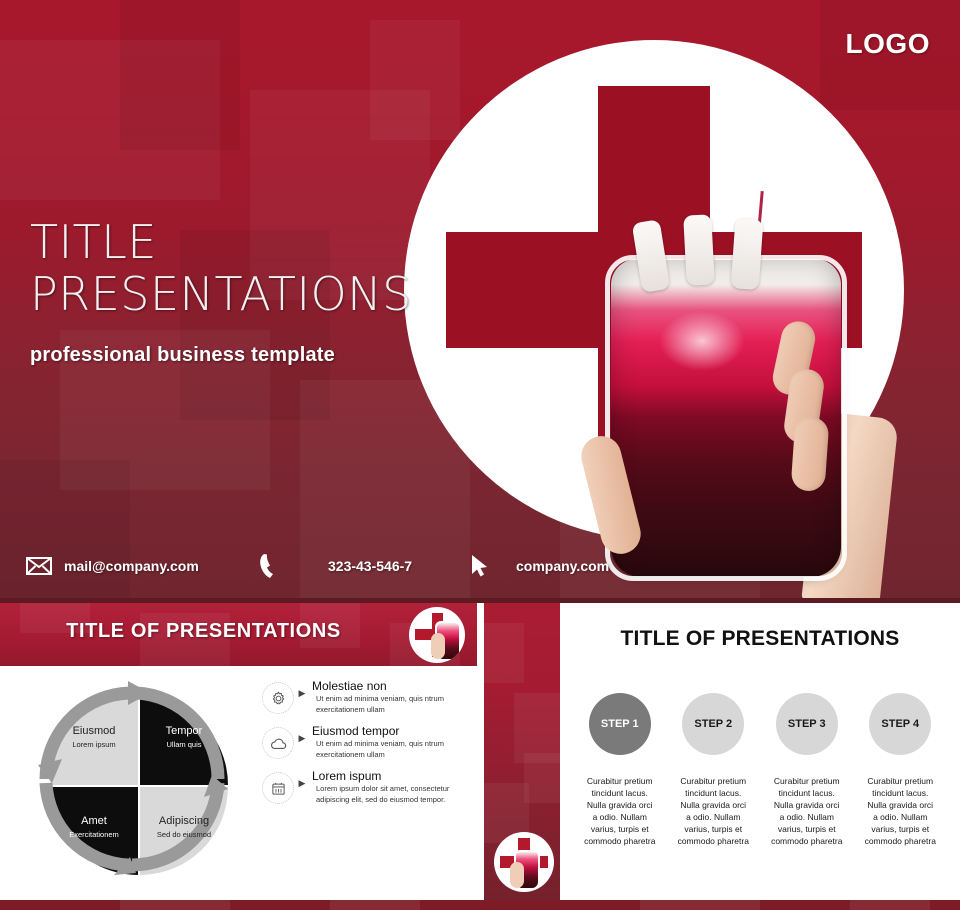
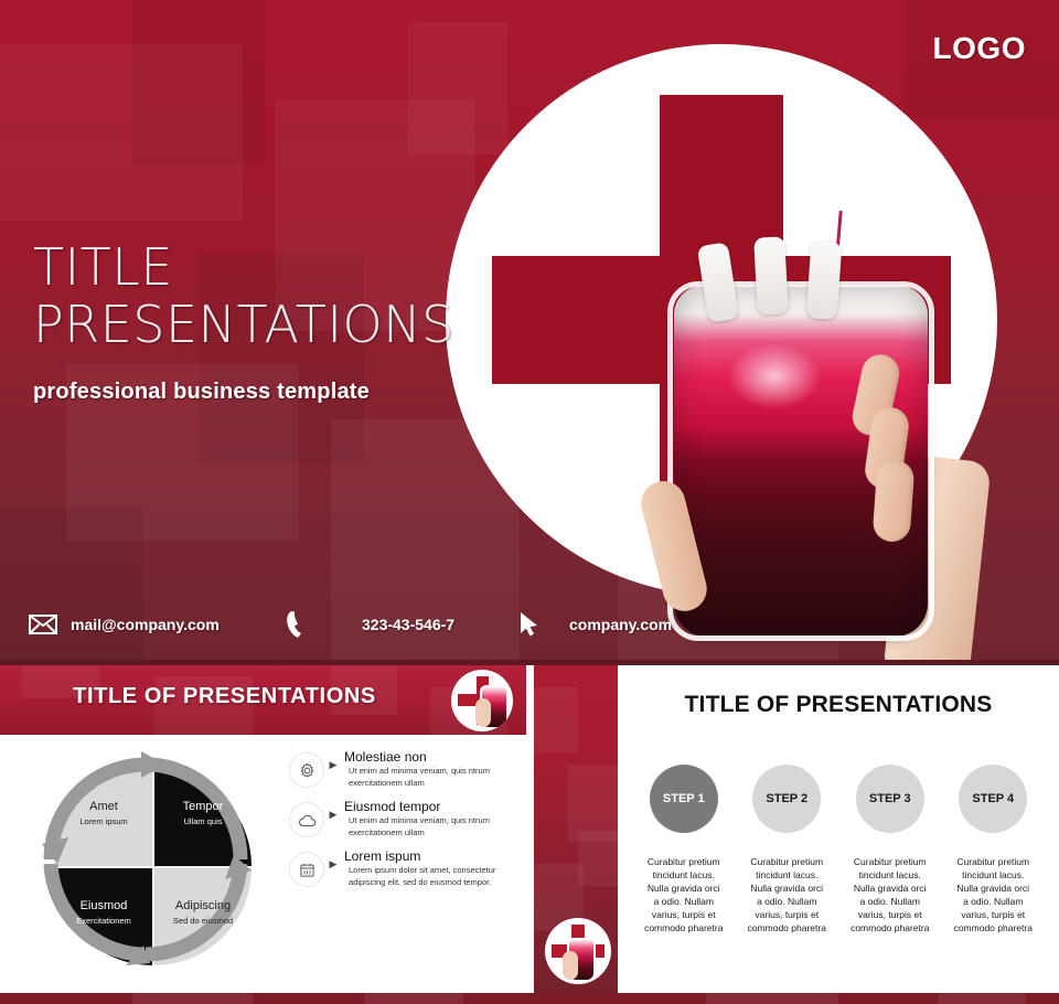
  LOGO
  TITLE
  PRESENTATIONS
  professional business template
  mail@company.com
  323-43-546-7
  company.com
  TITLE OF PRESENTATIONS
- Eiusmod
+ Amet
  Lorem ipsum
  Tempor
  Ullam quis
- Amet
+ Eiusmod
  Exercitationem
  Adipiscing
  Sed do eiusmod
  ▶
  Molestiae non
  Ut enim ad minima veniam, quis ntrum exercitationem ullam
  ▶
  Eiusmod tempor
  Ut enim ad minima veniam, quis ntrum exercitationem ullam
  ▶
  Lorem ispum
  Lorem ipsum dolor sit amet, consectetur adipiscing elit, sed do eiusmod tempor.
  TITLE OF PRESENTATIONS
  STEP 1
  Curabitur pretium tincidunt lacus. Nulla gravida orci a odio. Nullam varius, turpis et commodo pharetra
  STEP 2
  Curabitur pretium tincidunt lacus. Nulla gravida orci a odio. Nullam varius, turpis et commodo pharetra
  STEP 3
  Curabitur pretium tincidunt lacus. Nulla gravida orci a odio. Nullam varius, turpis et commodo pharetra
  STEP 4
  Curabitur pretium tincidunt lacus. Nulla gravida orci a odio. Nullam varius, turpis et commodo pharetra
